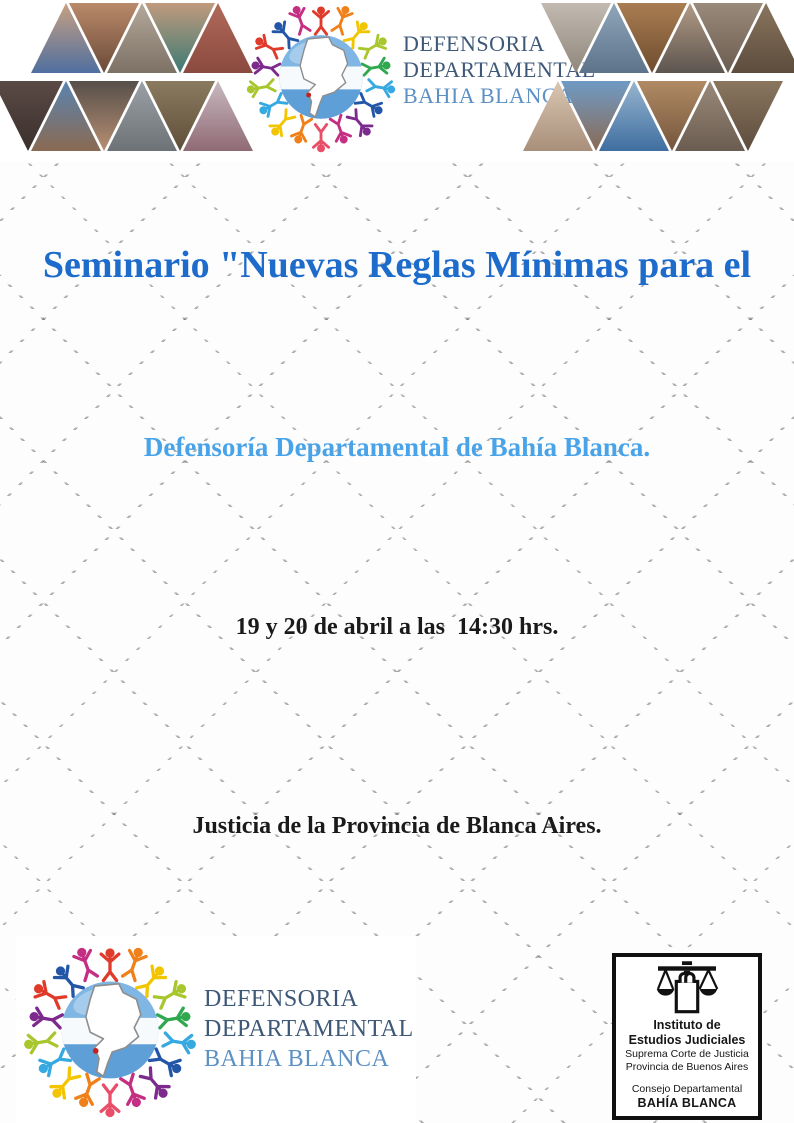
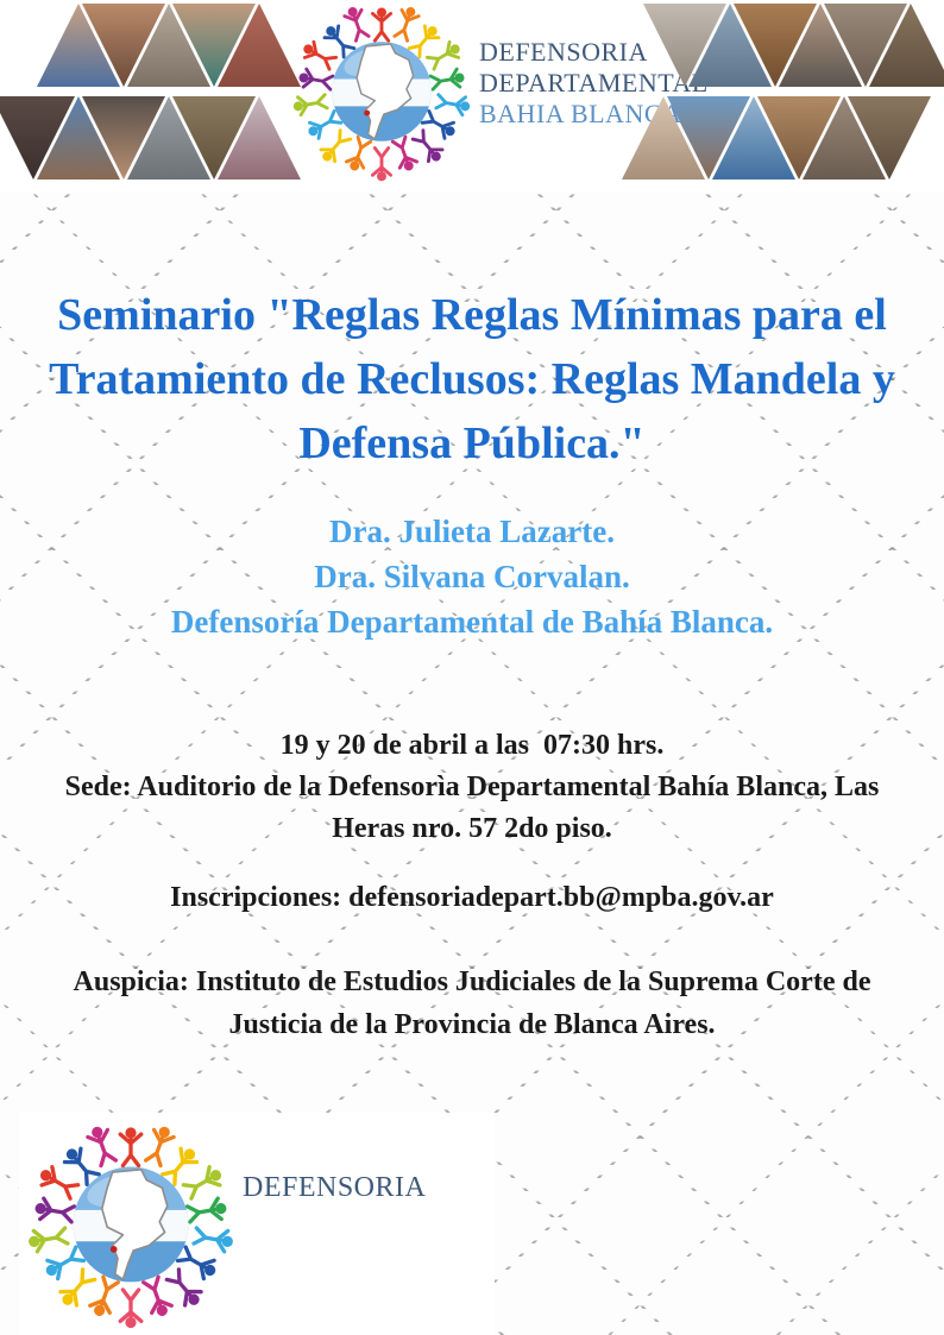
  DEFENSORIA
  DEPARTAMENTA
  BAHIA BLANC
- Seminario "Nuevas Reglas Mínimas para el
+ Seminario "Reglas Reglas Mínimas para el
+ Tratamiento de Reclusos: Reglas Mandela y
+ Defensa Pública."
+ Dra. Julieta Lazarte.
+ Dra. Silvana Corvalan.
  Defensoría Departamental de Bahía Blanca.
- 19 y 20 de abril a las 14:30 hrs.
+ 19 y 20 de abril a las 07:30 hrs.
+ Sede: Auditorio de la Defensorìa Departamental Bahía Blanca, Las
+ Heras nro. 57 2do piso.
+ Inscripciones: defensoriadepart.bb@mpba.gov.ar
+ Auspicia: Instituto de Estudios Judiciales de la Suprema Corte de
  Justicia de la Provincia de Blanca Aires.
  DEFENSORIA
- DEPARTAMENTAL
- BAHIA BLANCA
- Instituto de
- Estudios Judiciales
- Suprema Corte de Justicia
- Provincia de Buenos Aires
- Consejo Departamental
- BAHÍA BLANCA
